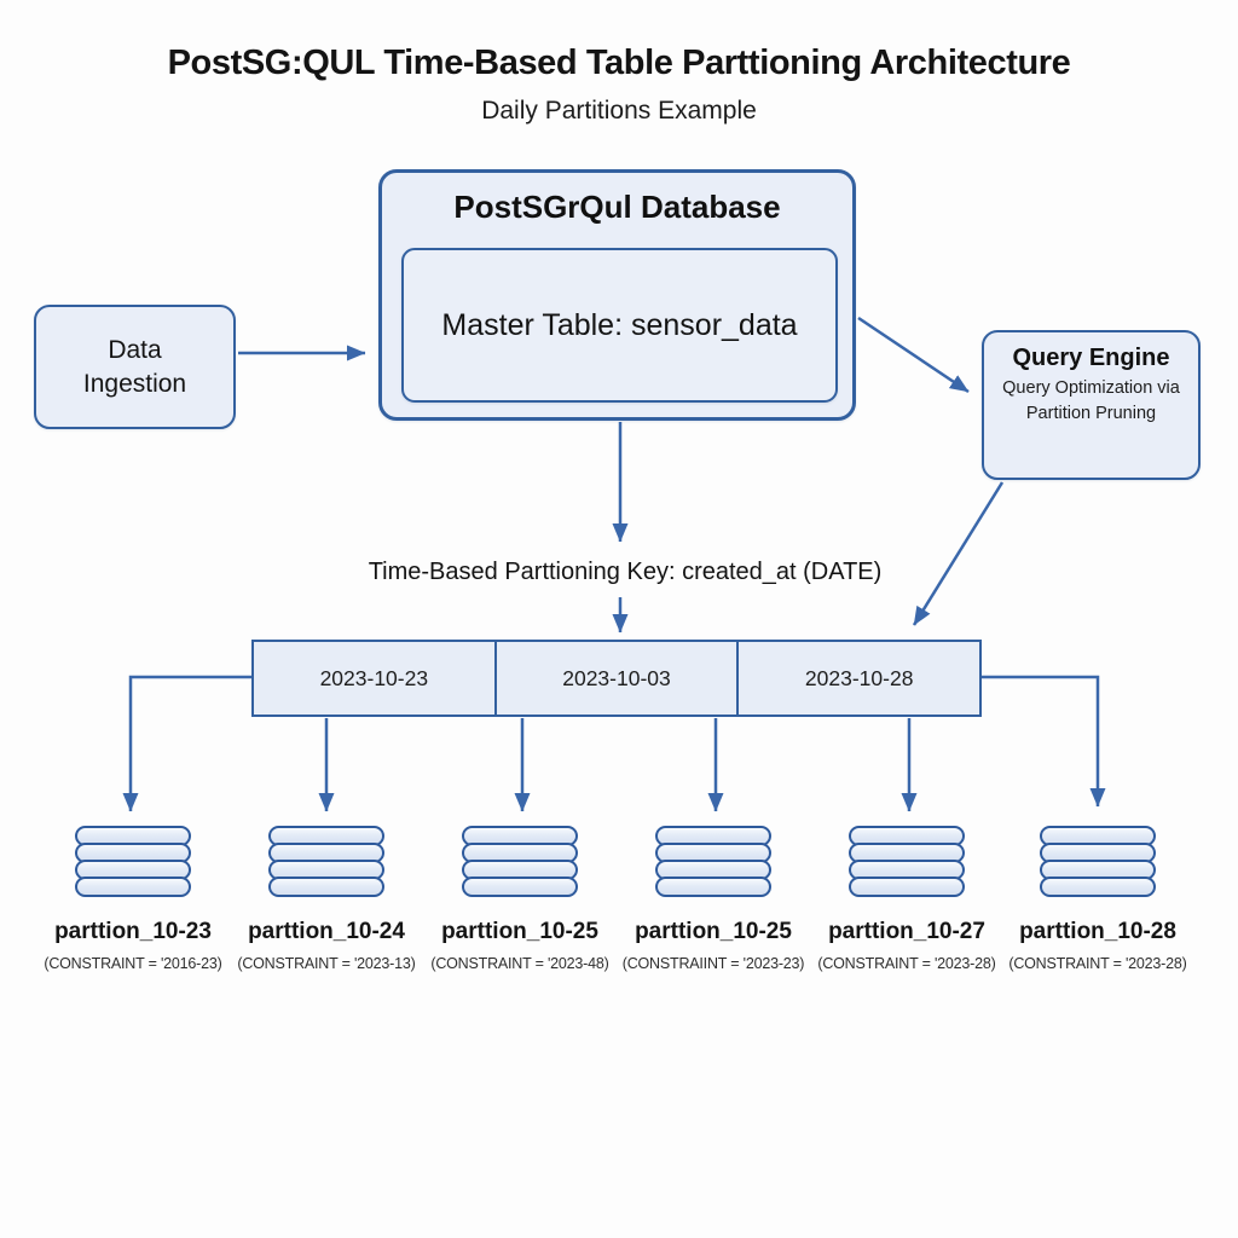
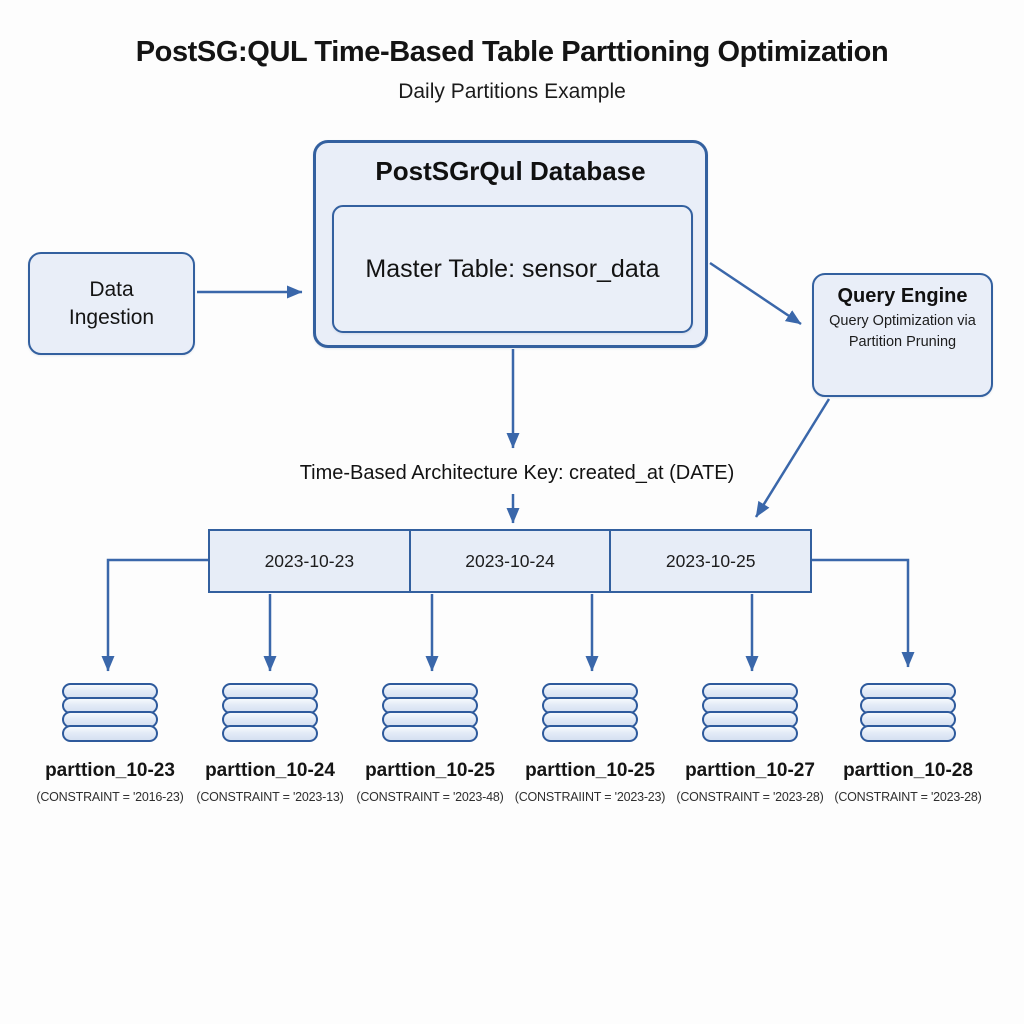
- PostSG:QUL Time-Based Table Parttioning Architecture
+ PostSG:QUL Time-Based Table Parttioning Optimization
  Daily Partitions Example
  PostSGrQul Database
  Master Table: sensor_data
  Data
  Ingestion
  Query Engine
  Query Optimization via Partition Pruning
- Time-Based Parttioning Key: created_at (DATE)
+ Time-Based Architecture Key: created_at (DATE)
  2023-10-23
+ 2023-10-24
- 2023-10-03
+ 2023-10-25
- 2023-10-28
  parttion_10-23
  parttion_10-24
  parttion_10-25
  parttion_10-25
  parttion_10-27
  parttion_10-28
  (CONSTRAINT = '2016-23)
  (CONSTRAINT = '2023-13)
  (CONSTRAINT = '2023-48)
  (CONSTRAIINT = '2023-23)
  (CONSTRAINT = '2023-28)
  (CONSTRAINT = '2023-28)
